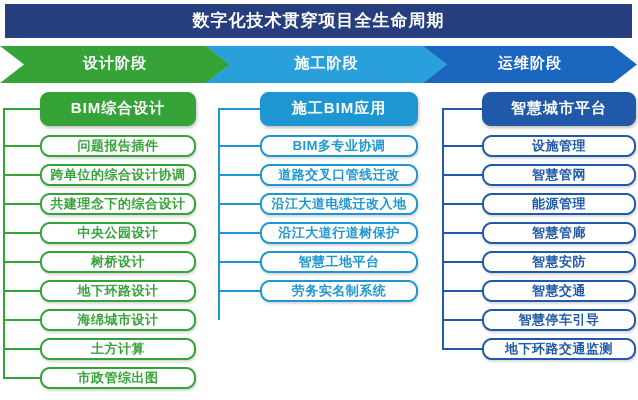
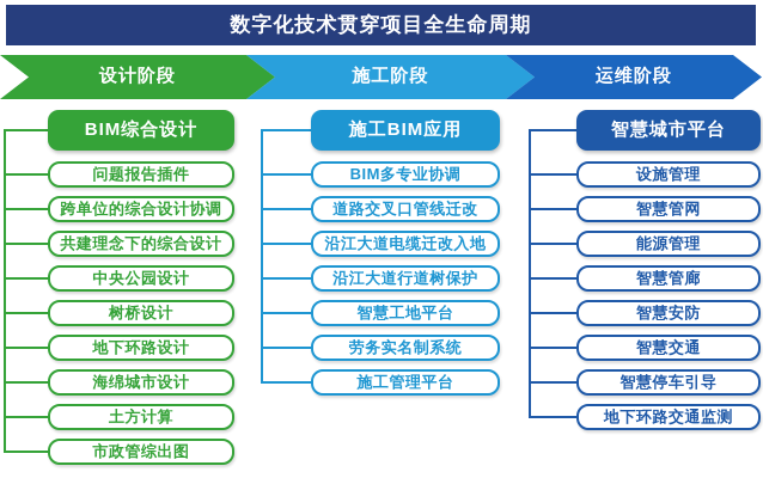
  数字化技术贯穿项目全生命周期
  设计阶段
  施工阶段
  运维阶段
  BIM综合设计
  问题报告插件
  跨单位的综合设计协调
  共建理念下的综合设计
  中央公园设计
  树桥设计
  地下环路设计
  海绵城市设计
  土方计算
  市政管综出图
  施工BIM应用
  BIM多专业协调
  道路交叉口管线迁改
  沿江大道电缆迁改入地
  沿江大道行道树保护
  智慧工地平台
  劳务实名制系统
+ 施工管理平台
  智慧城市平台
  设施管理
  智慧管网
  能源管理
  智慧管廊
  智慧安防
  智慧交通
  智慧停车引导
  地下环路交通监测
